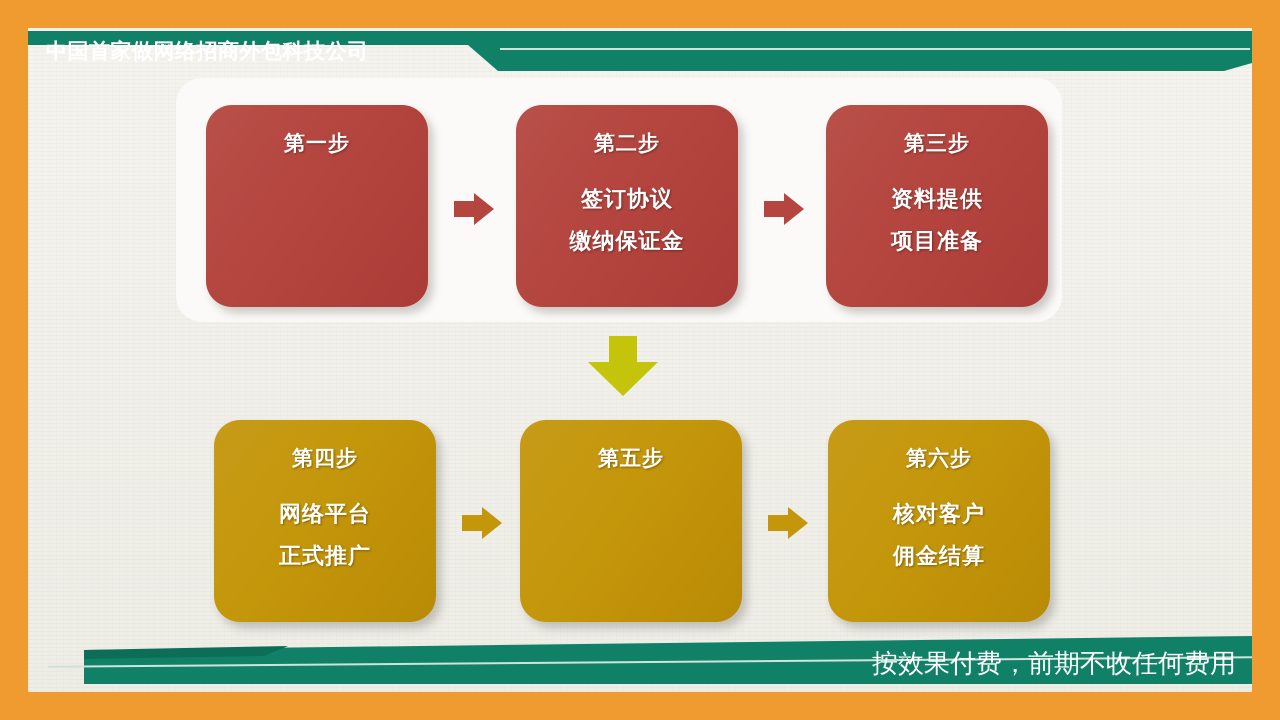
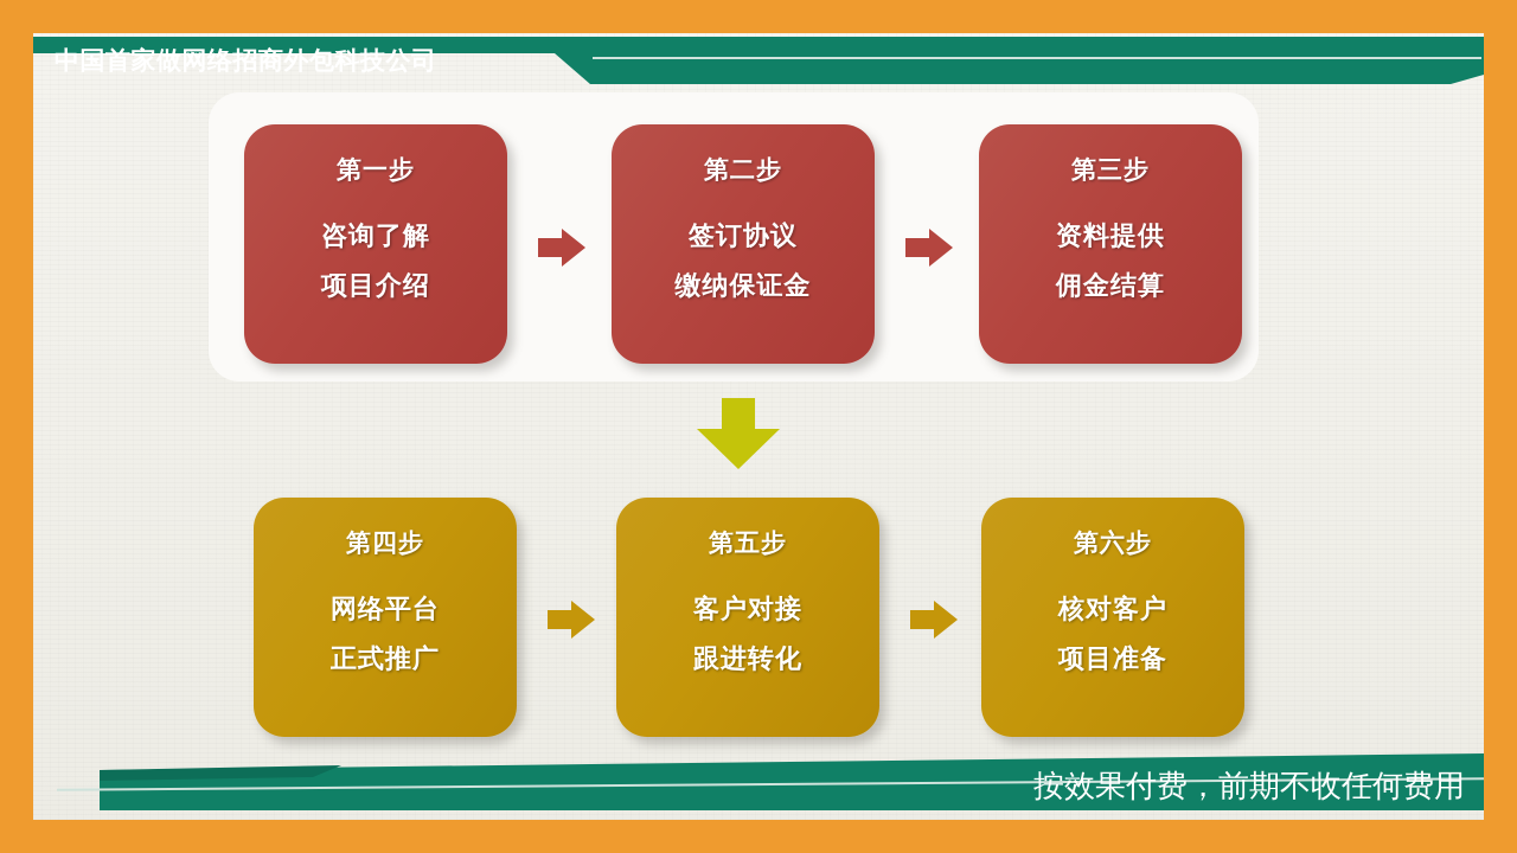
  中国首家做网络招商外包科技公司
  第一步
+ 咨询了解
+ 项目介绍
  第二步
  签订协议
  缴纳保证金
  第三步
  资料提供
- 项目准备
+ 佣金结算
  第四步
  网络平台
  正式推广
  第五步
+ 客户对接
+ 跟进转化
  第六步
  核对客户
- 佣金结算
+ 项目准备
  按效果付费，前期不收任何费用
